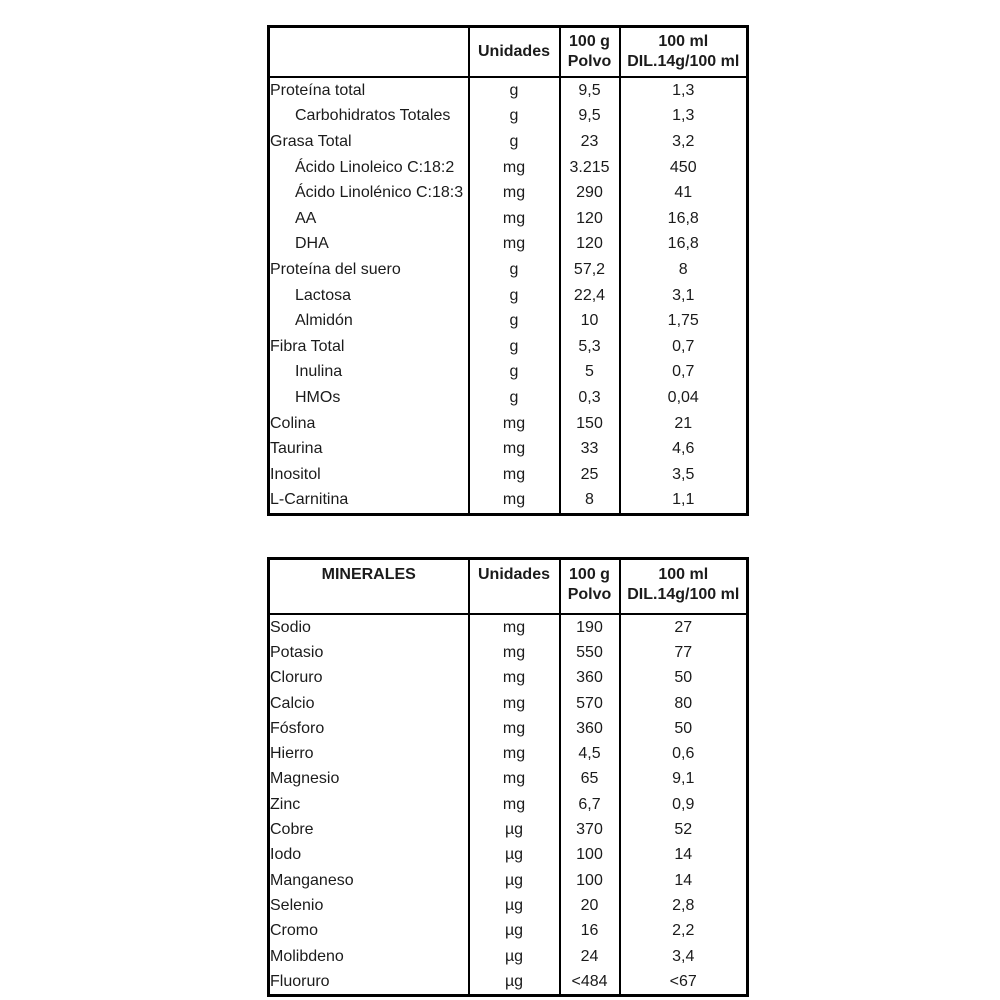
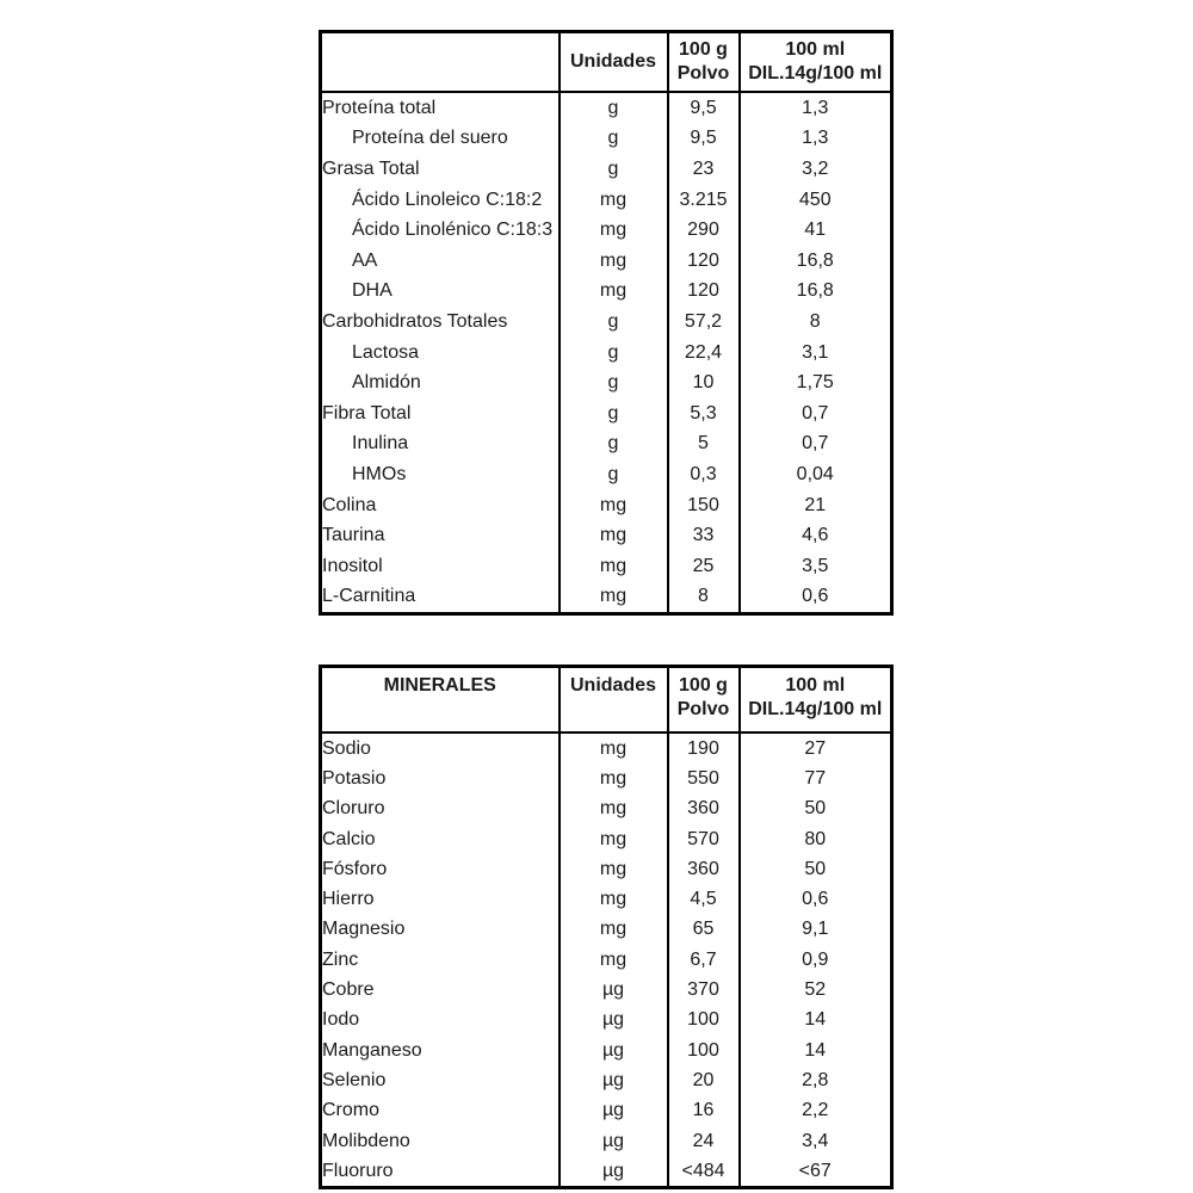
  	Unidades	100 g Polvo	100 ml DIL.14g/100 ml
  Proteína total	g	9,5	1,3
- Carbohidratos Totales	g	9,5	1,3
+ Proteína del suero	g	9,5	1,3
  Grasa Total	g	23	3,2
  Ácido Linoleico C:18:2	mg	3.215	450
  Ácido Linolénico C:18:3	mg	290	41
  AA	mg	120	16,8
  DHA	mg	120	16,8
- Proteína del suero	g	57,2	8
+ Carbohidratos Totales	g	57,2	8
  Lactosa	g	22,4	3,1
  Almidón	g	10	1,75
  Fibra Total	g	5,3	0,7
  Inulina	g	5	0,7
  HMOs	g	0,3	0,04
  Colina	mg	150	21
  Taurina	mg	33	4,6
  Inositol	mg	25	3,5
- L-Carnitina	mg	8	1,1
+ L-Carnitina	mg	8	0,6
  MINERALES	Unidades	100 g Polvo	100 ml DIL.14g/100 ml
  Sodio	mg	190	27
  Potasio	mg	550	77
  Cloruro	mg	360	50
  Calcio	mg	570	80
  Fósforo	mg	360	50
  Hierro	mg	4,5	0,6
  Magnesio	mg	65	9,1
  Zinc	mg	6,7	0,9
  Cobre	µg	370	52
  Iodo	µg	100	14
  Manganeso	µg	100	14
  Selenio	µg	20	2,8
  Cromo	µg	16	2,2
  Molibdeno	µg	24	3,4
  Fluoruro	µg	<484	<67
